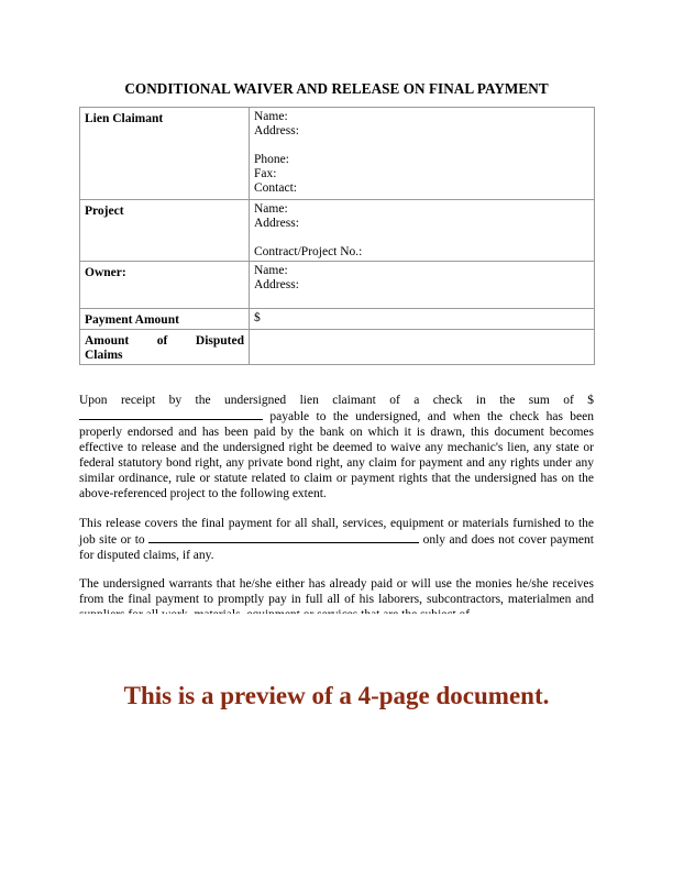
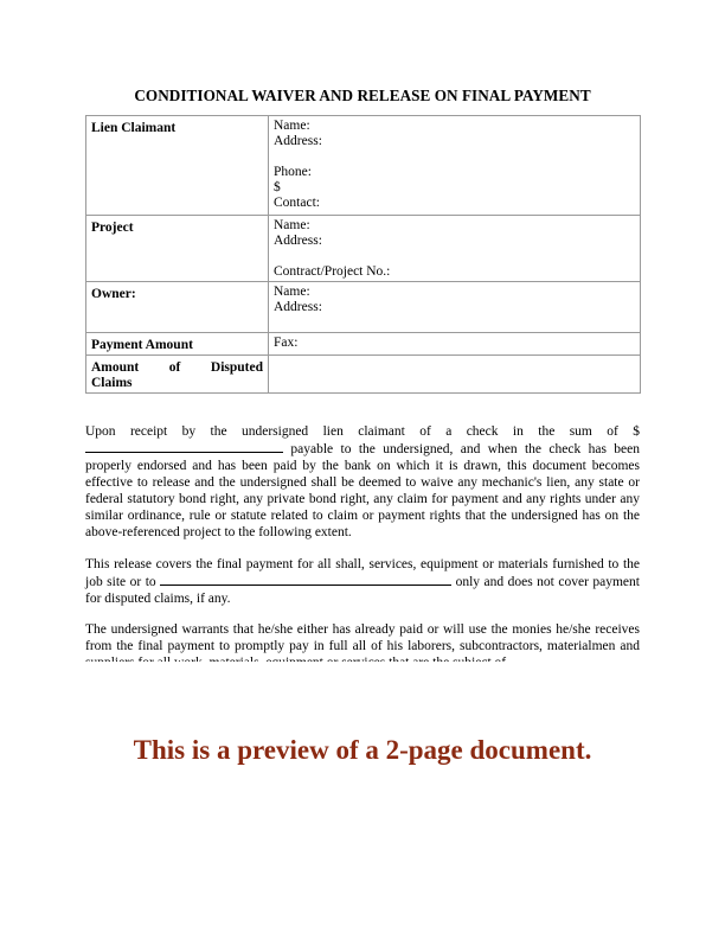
  CONDITIONAL WAIVER AND RELEASE ON FINAL PAYMENT
- Lien Claimant	Name: Address: Phone: Fax: Contact:
+ Lien Claimant	Name: Address: Phone: $ Contact:
  Project	Name: Address: Contract/Project No.:
  Owner:	Name: Address:
- Payment Amount	$
+ Payment Amount	Fax:
  Amount of Disputed Claims
- Upon receipt by the undersigned lien claimant of a check in the sum of $ payable to the undersigned, and when the check has been properly endorsed and has been paid by the bank on which it is drawn, this document becomes effective to release and the undersigned right be deemed to waive any mechanic's lien, any state or federal statutory bond right, any private bond right, any claim for payment and any rights under any similar ordinance, rule or statute related to claim or payment rights that the undersigned has on the above-referenced project to the following extent.
+ Upon receipt by the undersigned lien claimant of a check in the sum of $ payable to the undersigned, and when the check has been properly endorsed and has been paid by the bank on which it is drawn, this document becomes effective to release and the undersigned shall be deemed to waive any mechanic's lien, any state or federal statutory bond right, any private bond right, any claim for payment and any rights under any similar ordinance, rule or statute related to claim or payment rights that the undersigned has on the above-referenced project to the following extent.
  This release covers the final payment for all shall, services, equipment or materials furnished to the job site or to only and does not cover payment for disputed claims, if any.
  The undersigned warrants that he/she either has already paid or will use the monies he/she receives from the final payment to promptly pay in full all of his laborers, subcontractors, materialmen and
- This is a preview of a 4-page document.
+ This is a preview of a 2-page document.
